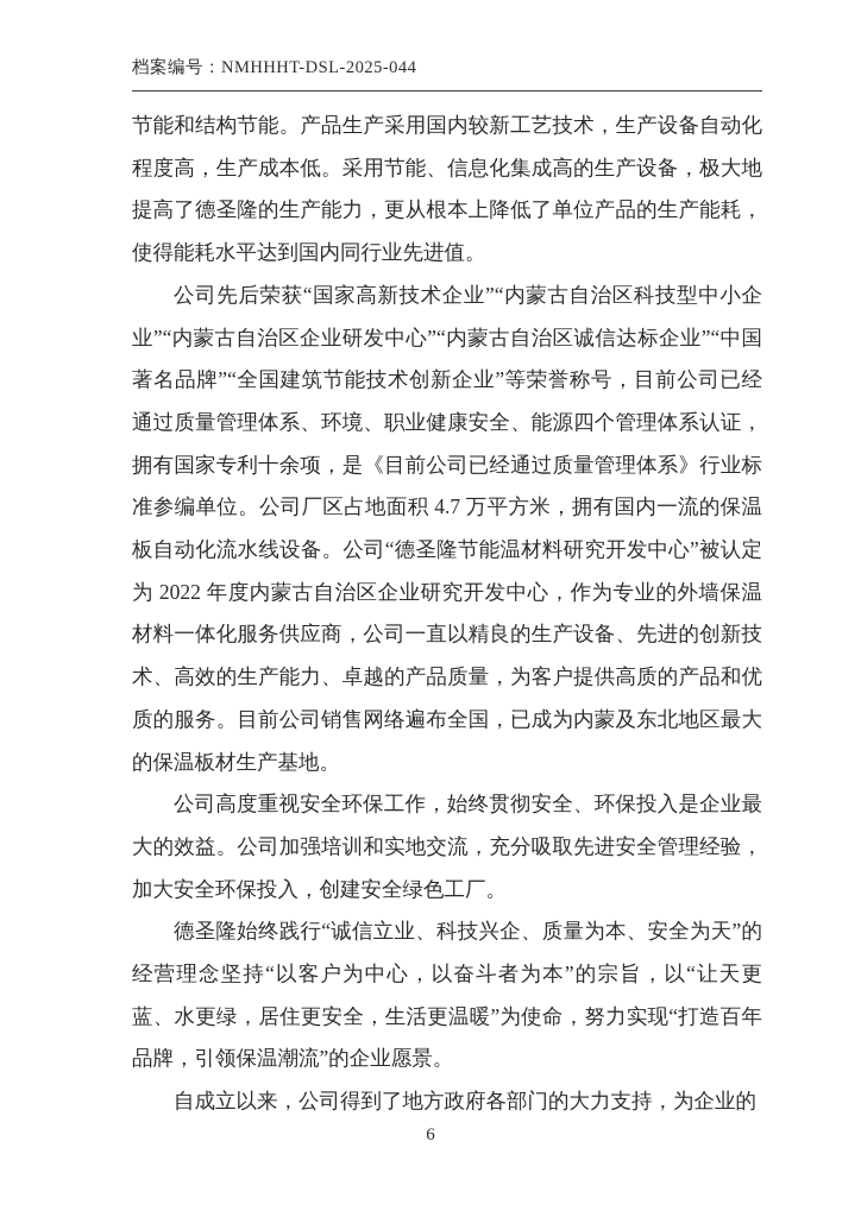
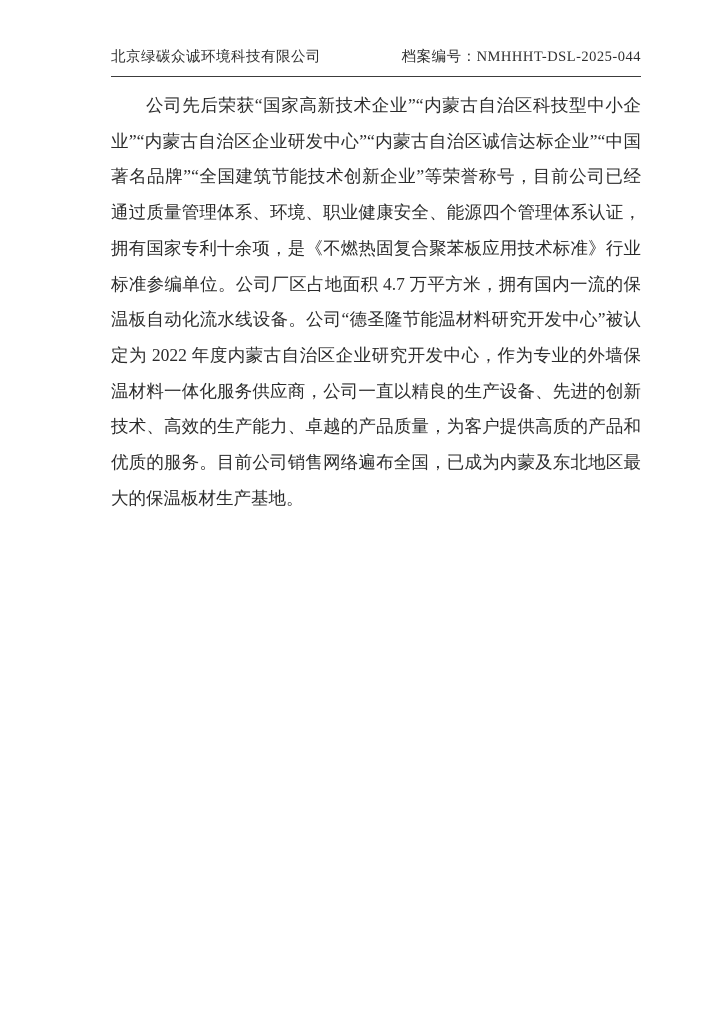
+ 北京绿碳众诚环境科技有限公司
  档案编号：NMHHHT-DSL-2025-044
- 节能和结构节能。产品生产采用国内较新工艺技术，生产设备自动化程度高，生产成本低。采用节能、信息化集成高的生产设备，极大地提高了德圣隆的生产能力，更从根本上降低了单位产品的生产能耗，使得能耗水平达到国内同行业先进值。
- 公司先后荣获“国家高新技术企业”“内蒙古自治区科技型中小企业”“内蒙古自治区企业研发中心”“内蒙古自治区诚信达标企业”“中国著名品牌”“全国建筑节能技术创新企业”等荣誉称号，目前公司已经通过质量管理体系、环境、职业健康安全、能源四个管理体系认证，拥有国家专利十余项，是《目前公司已经通过质量管理体系》行业标准参编单位。公司厂区占地面积 4.7 万平方米，拥有国内一流的保温板自动化流水线设备。公司“德圣隆节能温材料研究开发中心”被认定为 2022 年度内蒙古自治区企业研究开发中心，作为专业的外墙保温材料一体化服务供应商，公司一直以精良的生产设备、先进的创新技术、高效的生产能力、卓越的产品质量，为客户提供高质的产品和优质的服务。目前公司销售网络遍布全国，已成为内蒙及东北地区最大的保温板材生产基地。
+ 公司先后荣获“国家高新技术企业”“内蒙古自治区科技型中小企业”“内蒙古自治区企业研发中心”“内蒙古自治区诚信达标企业”“中国著名品牌”“全国建筑节能技术创新企业”等荣誉称号，目前公司已经通过质量管理体系、环境、职业健康安全、能源四个管理体系认证，拥有国家专利十余项，是《不燃热固复合聚苯板应用技术标准》行业标准参编单位。公司厂区占地面积 4.7 万平方米，拥有国内一流的保温板自动化流水线设备。公司“德圣隆节能温材料研究开发中心”被认定为 2022 年度内蒙古自治区企业研究开发中心，作为专业的外墙保温材料一体化服务供应商，公司一直以精良的生产设备、先进的创新技术、高效的生产能力、卓越的产品质量，为客户提供高质的产品和优质的服务。目前公司销售网络遍布全国，已成为内蒙及东北地区最大的保温板材生产基地。
- 公司高度重视安全环保工作，始终贯彻安全、环保投入是企业最大的效益。公司加强培训和实地交流，充分吸取先进安全管理经验，加大安全环保投入，创建安全绿色工厂。
- 德圣隆始终践行“诚信立业、科技兴企、质量为本、安全为天”的经营理念坚持“以客户为中心，以奋斗者为本”的宗旨，以“让天更蓝、水更绿，居住更安全，生活更温暖”为使命，努力实现“打造百年品牌，引领保温潮流”的企业愿景。
- 自成立以来，公司得到了地方政府各部门的大力支持，为企业的
- 6
